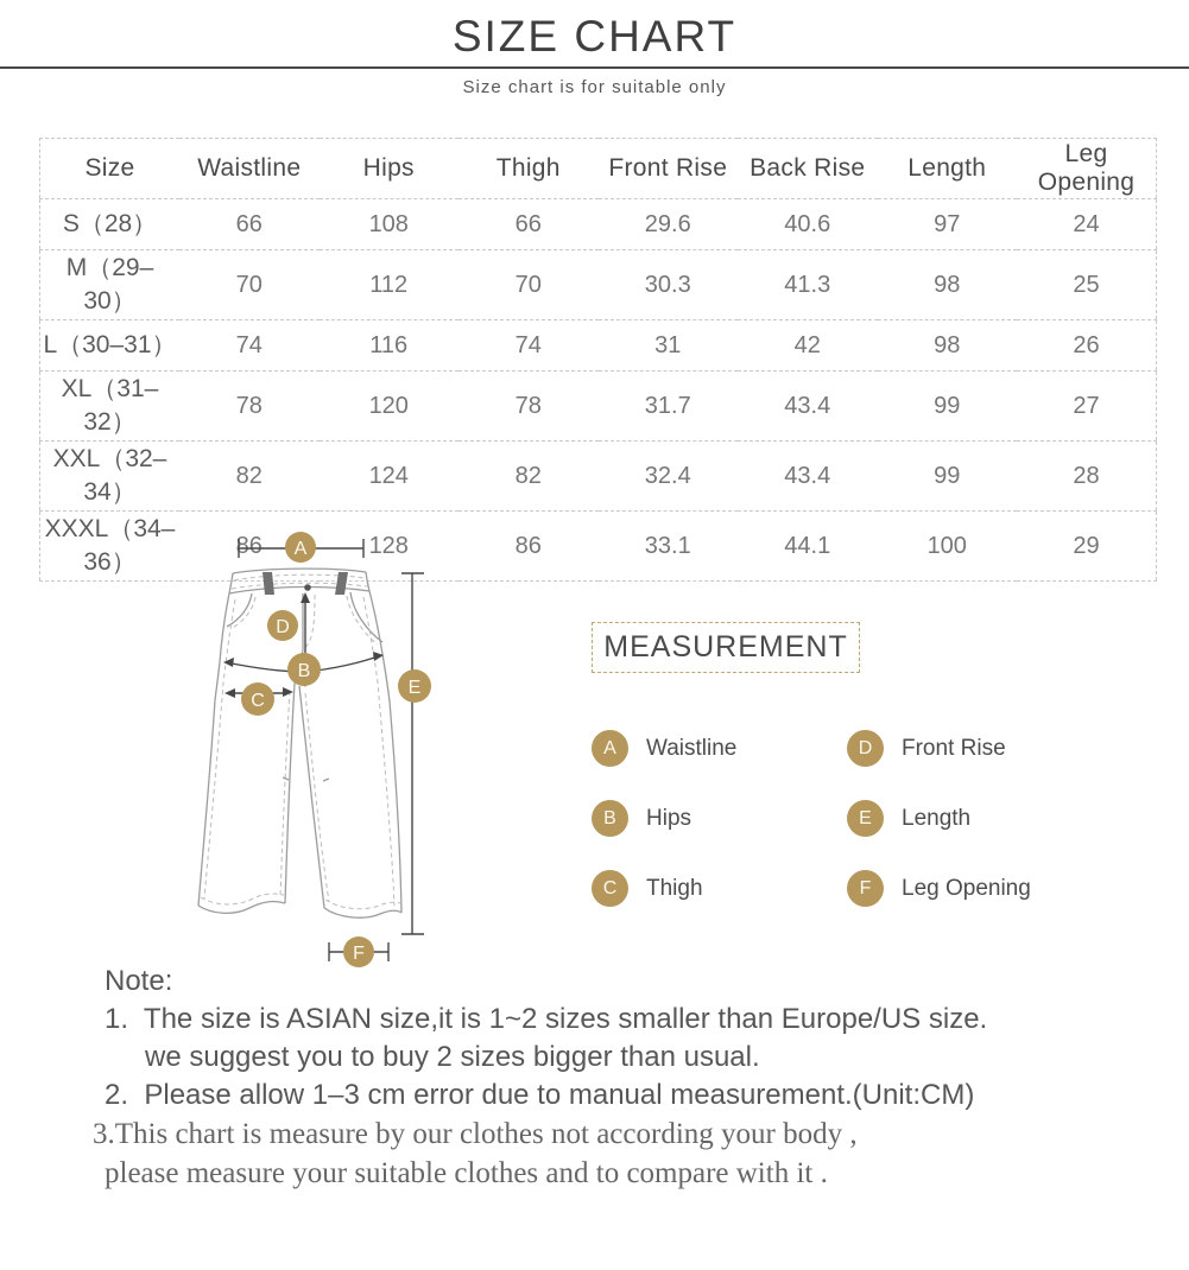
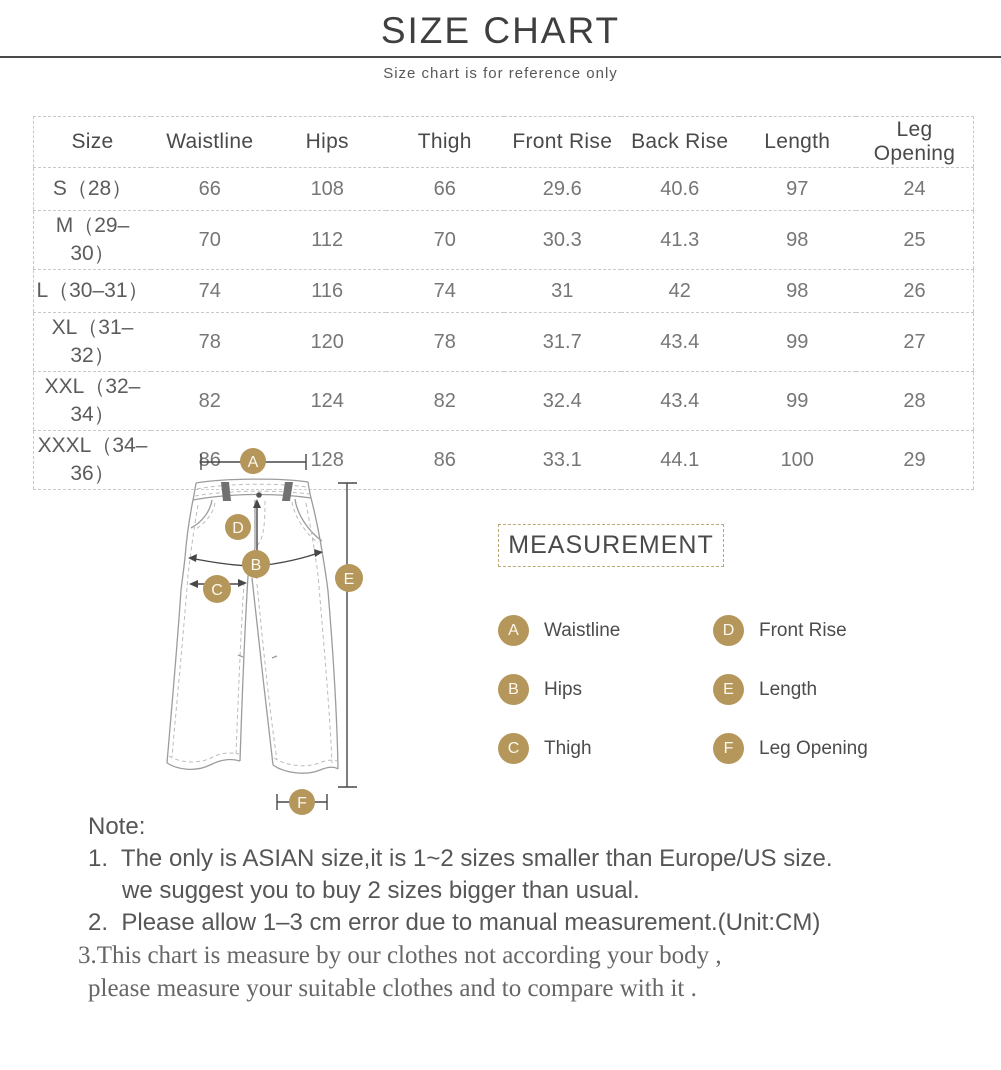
  SIZE CHART
- Size chart is for suitable only
+ Size chart is for reference only
  Size	Waistline	Hips	Thigh	Front Rise	Back Rise	Length	Leg Opening
  S（28）	66	108	66	29.6	40.6	97	24
  M（29–30）	70	112	70	30.3	41.3	98	25
  L（30–31）	74	116	74	31	42	98	26
  XL（31–32）	78	120	78	31.7	43.4	99	27
  XXL（32–34）	82	124	82	32.4	43.4	99	28
  XXXL（34–36）	86	128	86	33.1	44.1	100	29
  A
  D
  B
  C
  E
  F
  MEASUREMENT
  A
  Waistline
  B
  Hips
  C
  Thigh
  D
  Front Rise
  E
  Length
  F
  Leg Opening
  Note:
- 1. The size is ASIAN size,it is 1~2 sizes smaller than Europe/US size.
+ 1. The only is ASIAN size,it is 1~2 sizes smaller than Europe/US size.
  we suggest you to buy 2 sizes bigger than usual.
  2. Please allow 1–3 cm error due to manual measurement.(Unit:CM)
  3.This chart is measure by our clothes not according your body ,
  please measure your suitable clothes and to compare with it .
